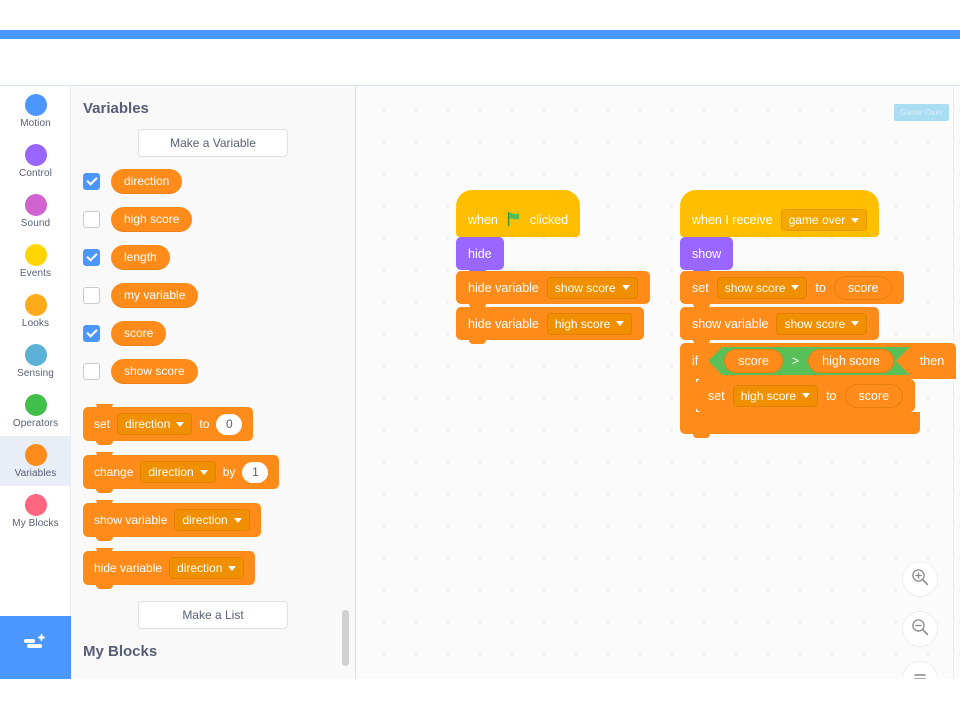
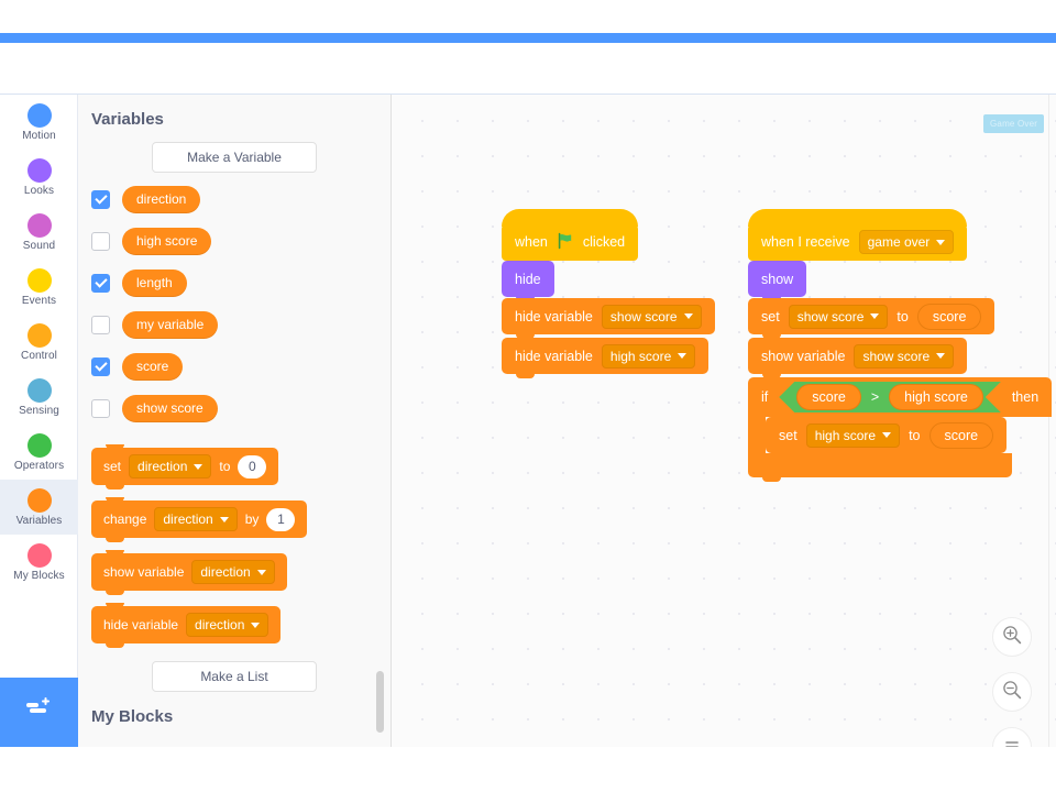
  Motion
- Control
+ Looks
  Sound
  Events
- Looks
+ Control
  Sensing
  Operators
  Variables
  My Blocks
  Variables
  Make a Variable
  direction
  high score
  length
  my variable
  score
  show score
  set
  direction
  to
  0
  change
  direction
  by
  1
  show variable
  direction
  hide variable
  direction
  Make a List
  My Blocks
  Game Over
  when
  clicked
  hide
  hide variable
  show score
  hide variable
  high score
  when I receive
  game over
  show
  set
  show score
  to
  score
  show variable
  show score
  if
  score
  >
  high score
  then
  set
  high score
  to
  score
